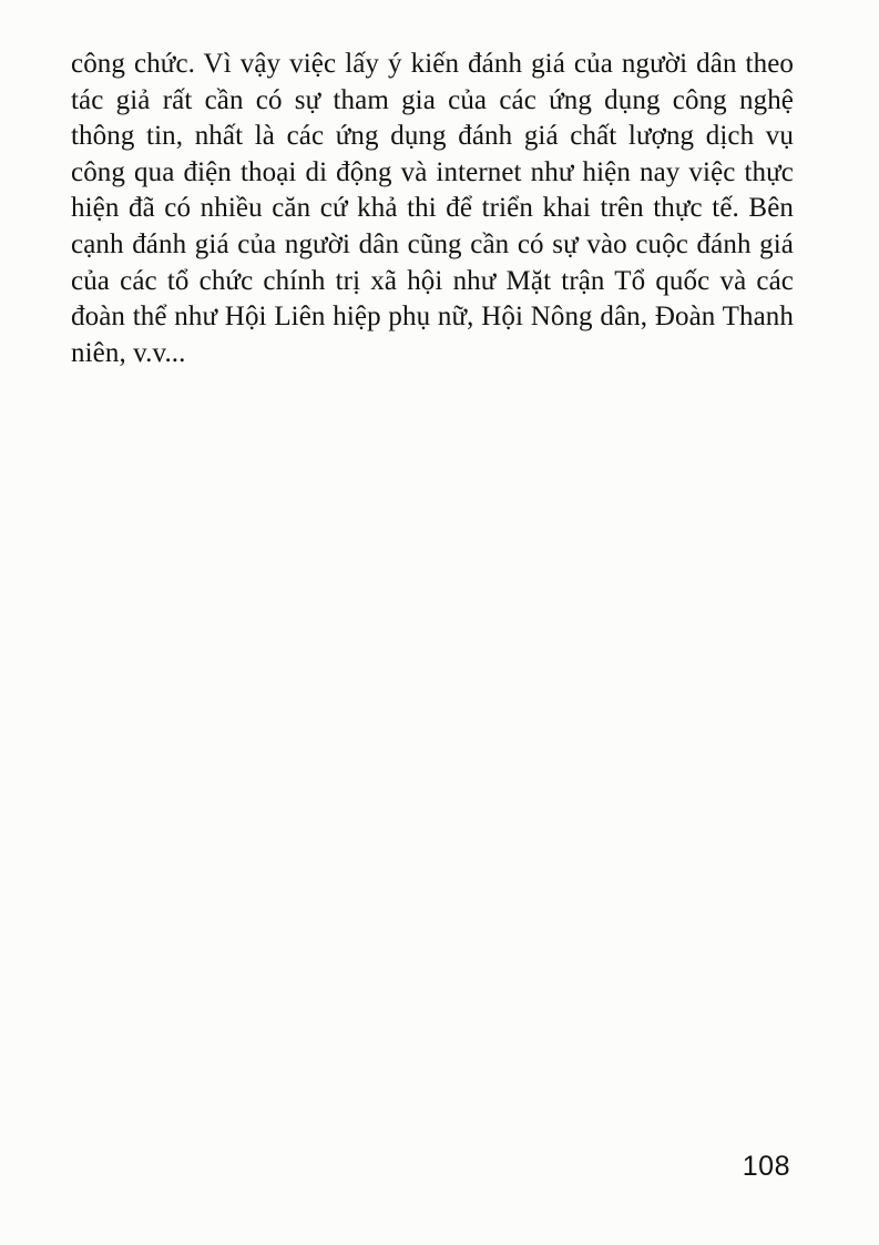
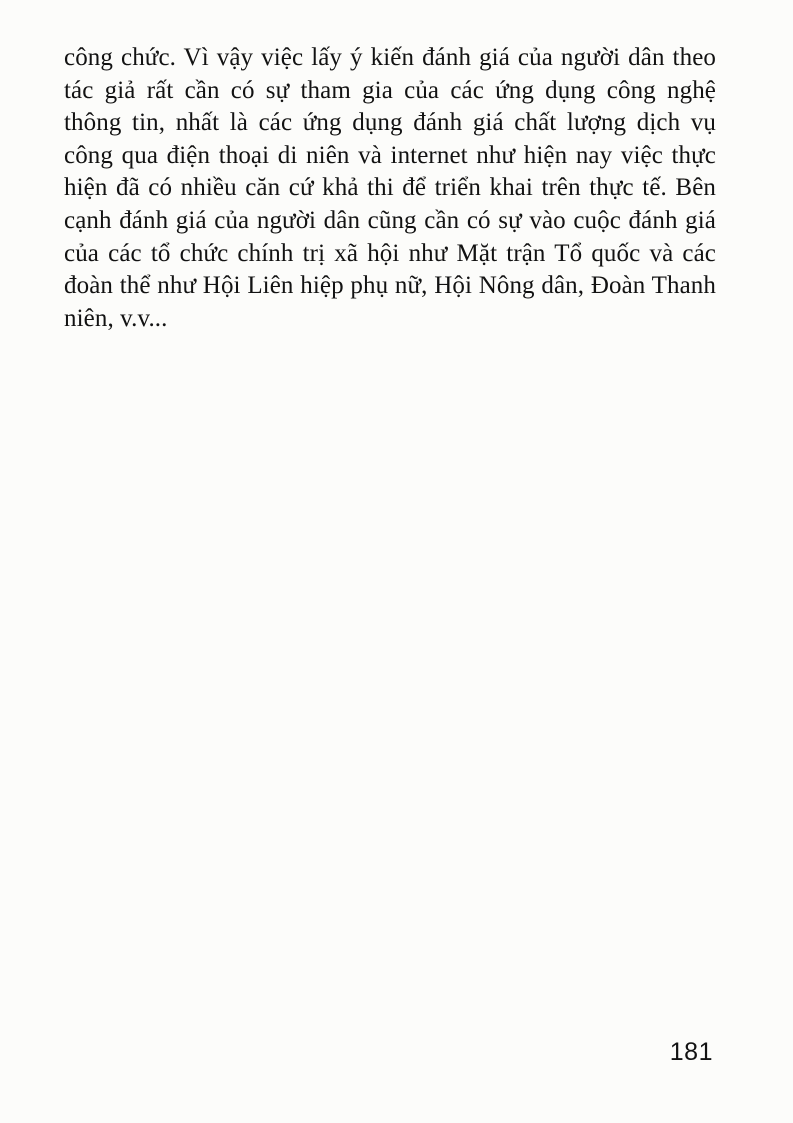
- công chức. Vì vậy việc lấy ý kiến đánh giá của người dân theo tác giả rất cần có sự tham gia của các ứng dụng công nghệ thông tin, nhất là các ứng dụng đánh giá chất lượng dịch vụ công qua điện thoại di động và internet như hiện nay việc thực hiện đã có nhiều căn cứ khả thi để triển khai trên thực tế. Bên cạnh đánh giá của người dân cũng cần có sự vào cuộc đánh giá của các tổ chức chính trị xã hội như Mặt trận Tổ quốc và các đoàn thể như Hội Liên hiệp phụ nữ, Hội Nông dân, Đoàn Thanh niên, v.v...
+ công chức. Vì vậy việc lấy ý kiến đánh giá của người dân theo tác giả rất cần có sự tham gia của các ứng dụng công nghệ thông tin, nhất là các ứng dụng đánh giá chất lượng dịch vụ công qua điện thoại di niên và internet như hiện nay việc thực hiện đã có nhiều căn cứ khả thi để triển khai trên thực tế. Bên cạnh đánh giá của người dân cũng cần có sự vào cuộc đánh giá của các tổ chức chính trị xã hội như Mặt trận Tổ quốc và các đoàn thể như Hội Liên hiệp phụ nữ, Hội Nông dân, Đoàn Thanh niên, v.v...
- 108
+ 181
